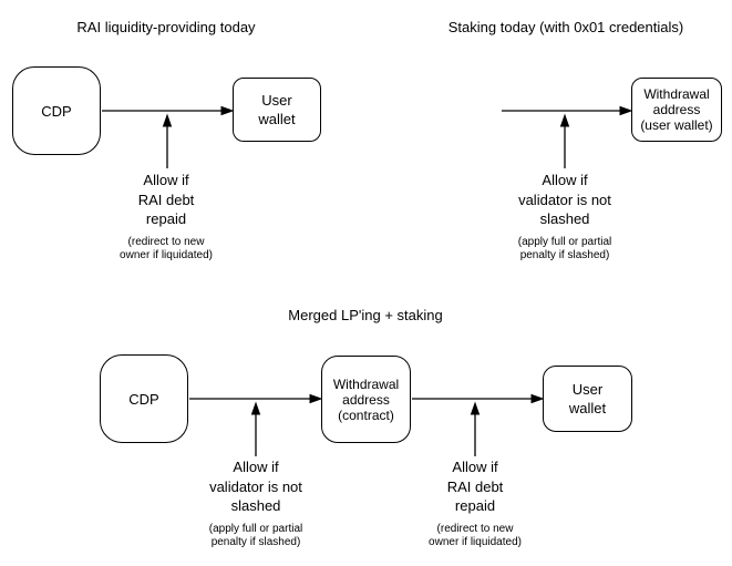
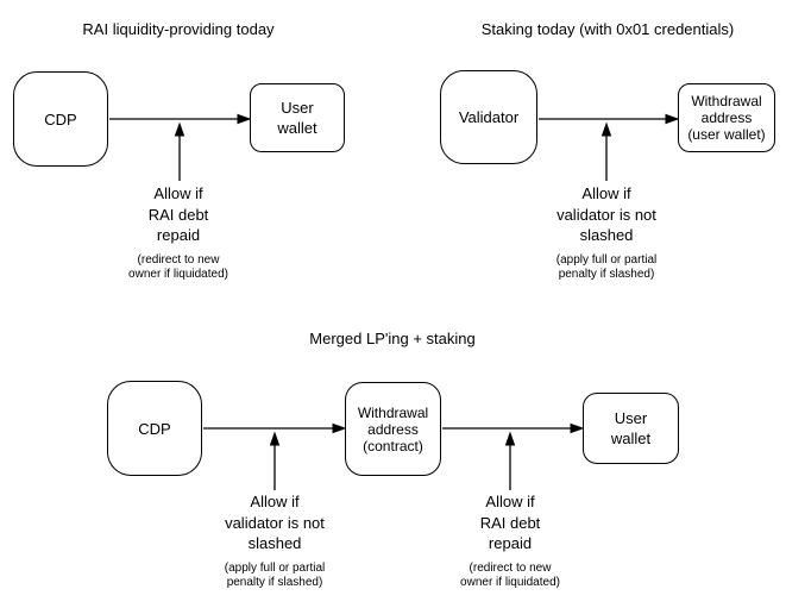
  RAI liquidity-providing today
  CDP
  User
  wallet
  Allow if
  RAI debt
  repaid
  (redirect to new
  owner if liquidated)
  Staking today (with 0x01 credentials)
+ Validator
  Withdrawal
  address
  (user wallet)
  Allow if
  validator is not
  slashed
  (apply full or partial
  penalty if slashed)
  Merged LP'ing + staking
  CDP
  Withdrawal
  address
  (contract)
  User
  wallet
  Allow if
  validator is not
  slashed
  (apply full or partial
  penalty if slashed)
  Allow if
  RAI debt
  repaid
  (redirect to new
  owner if liquidated)
